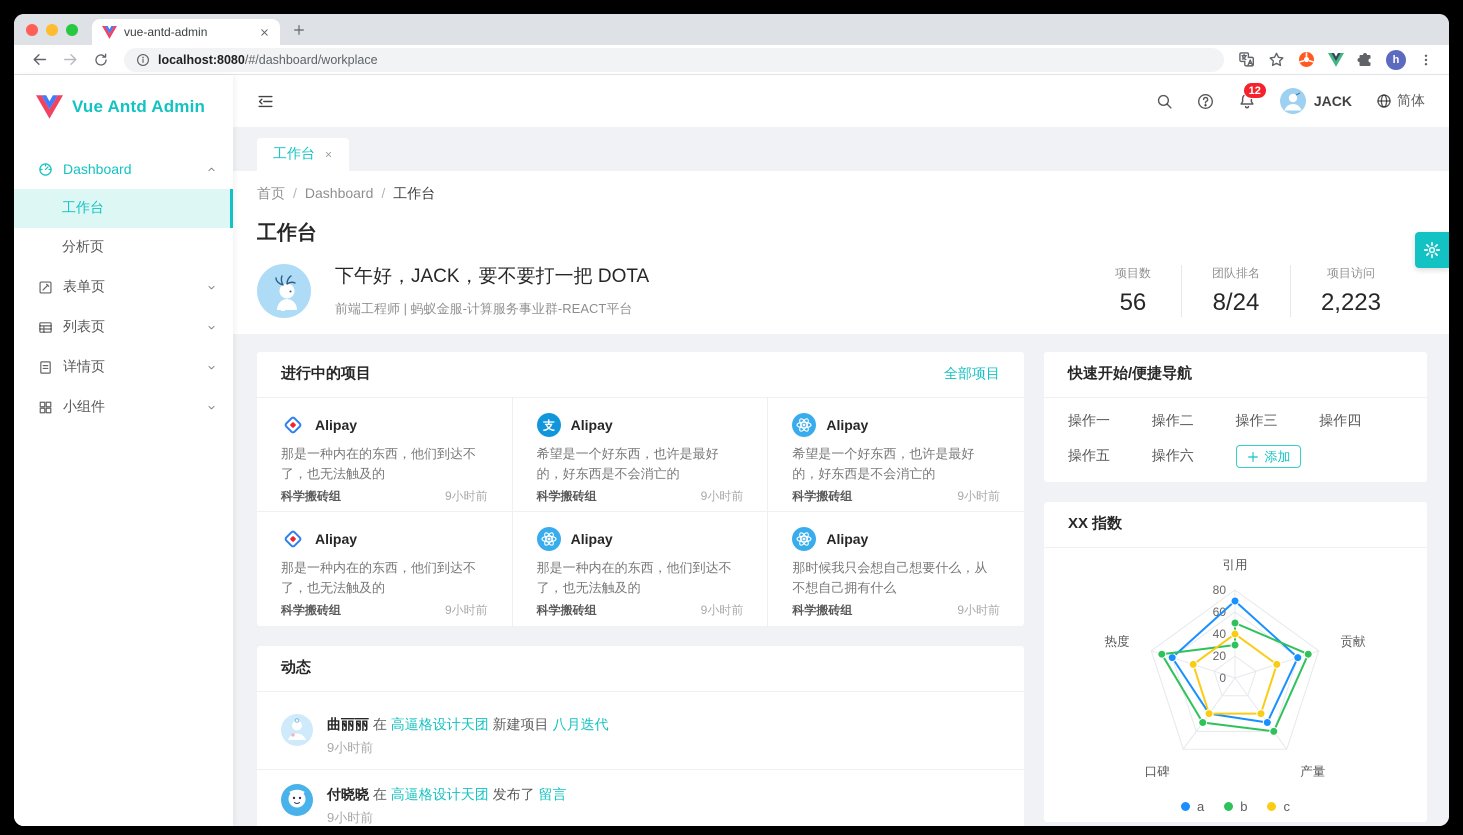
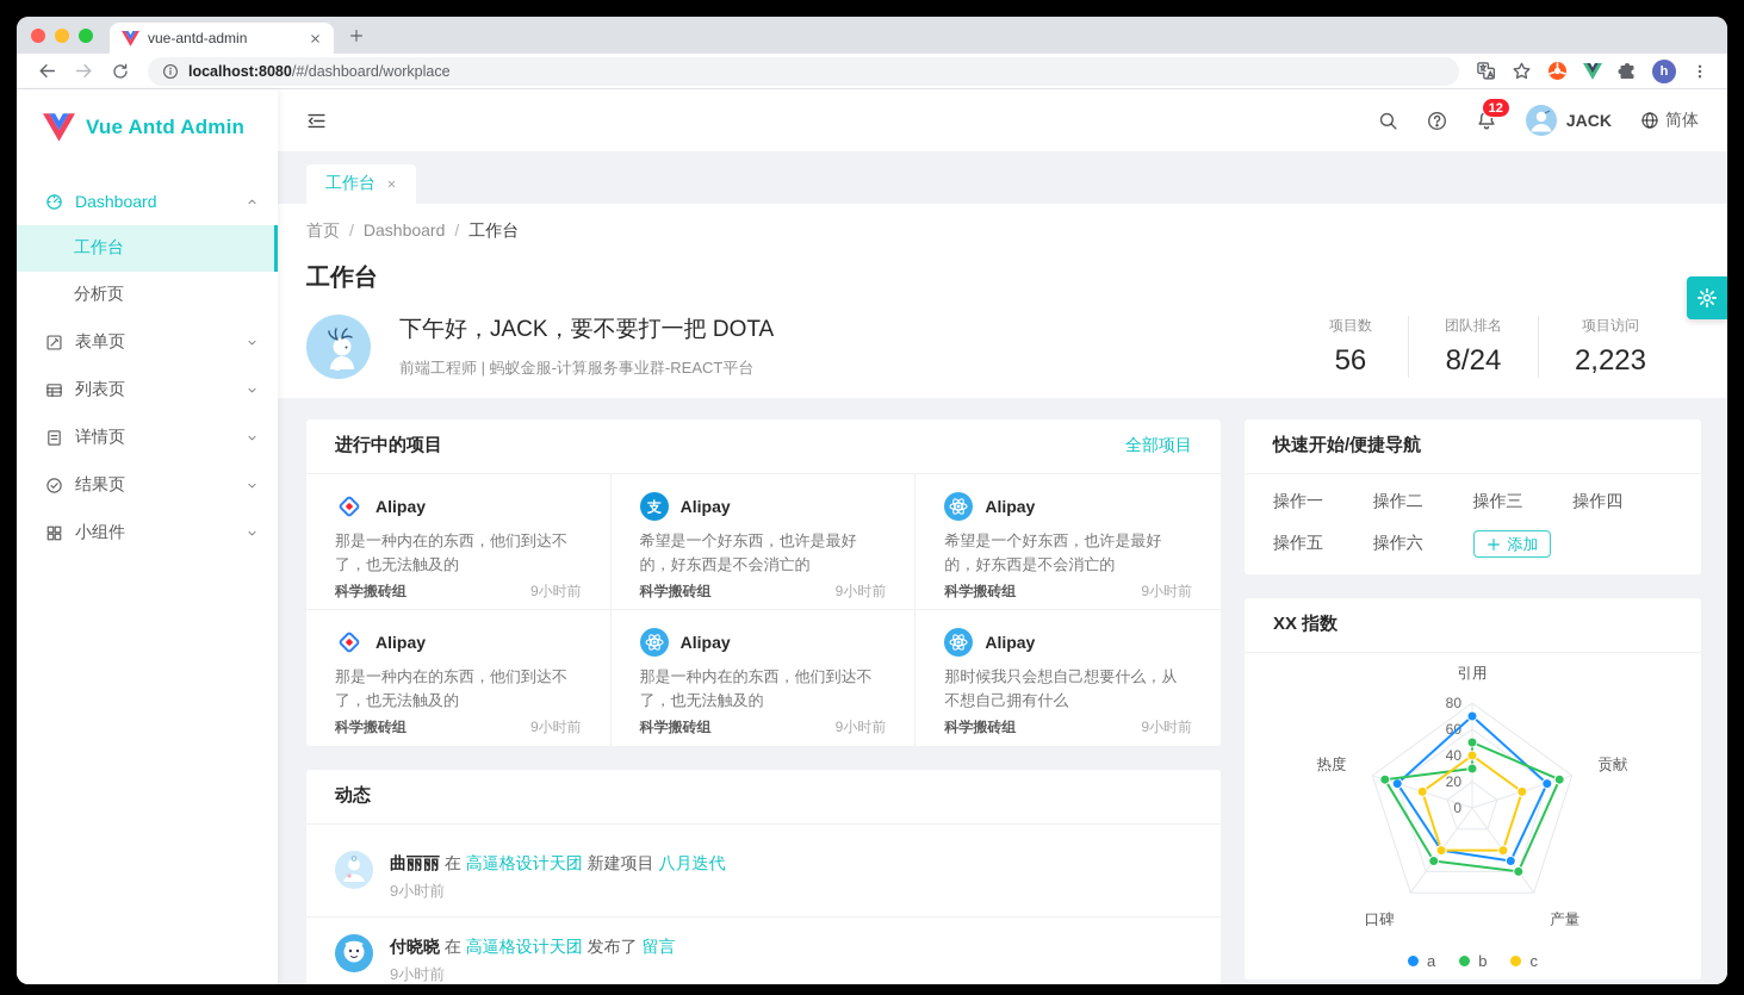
  vue-antd-admin
  localhost:8080/#/dashboard/workplace
  h
  Vue Antd Admin
  Dashboard
  工作台
  分析页
  表单页
  列表页
  详情页
+ 结果页
  小组件
  12
  JACK
  简体
  工作台
  首页 / Dashboard / 工作台
  工作台
  下午好，JACK，要不要打一把 DOTA
  前端工程师 | 蚂蚁金服-计算服务事业群-REACT平台
  项目数
  56
  团队排名
  8/24
  项目访问
  2,223
  进行中的项目
  全部项目
  Alipay
  那是一种内在的东西，他们到达不了，也无法触及的
  科学搬砖组
  9小时前
  支
  Alipay
  希望是一个好东西，也许是最好的，好东西是不会消亡的
  科学搬砖组
  9小时前
  Alipay
  希望是一个好东西，也许是最好的，好东西是不会消亡的
  科学搬砖组
  9小时前
  Alipay
  那是一种内在的东西，他们到达不了，也无法触及的
  科学搬砖组
  9小时前
  Alipay
  那是一种内在的东西，他们到达不了，也无法触及的
  科学搬砖组
  9小时前
  Alipay
  那时候我只会想自己想要什么，从不想自己拥有什么
  科学搬砖组
  9小时前
  动态
  曲丽丽 在 高逼格设计天团 新建项目 八月迭代
  9小时前
  付晓晓 在 高逼格设计天团 发布了 留言
  9小时前
  快速开始/便捷导航
  操作一
  操作二
  操作三
  操作四
  操作五
  操作六
  添加
  XX 指数
  0
  20
  40
  80
  引用
  贡献
  产量
  口碑
  热度
  a
  b
  c
